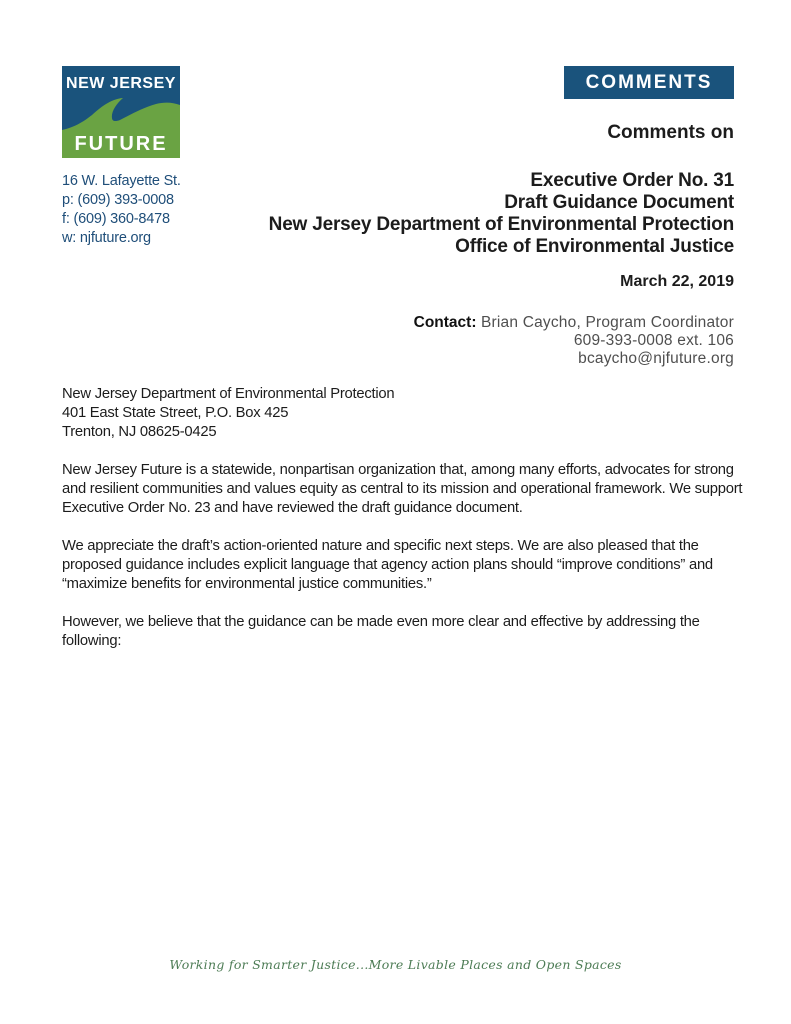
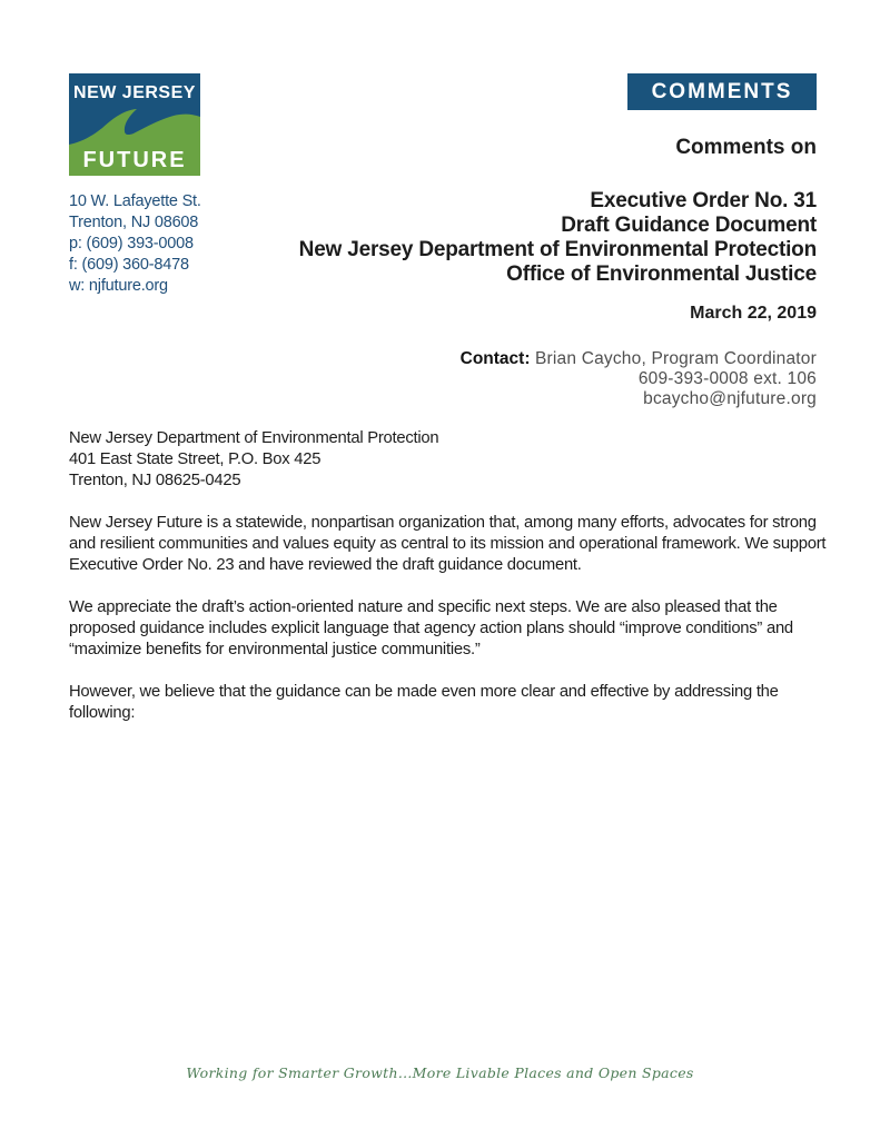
  NEW JERSEY
  FUTURE
- 16 W. Lafayette St.
+ 10 W. Lafayette St.
+ Trenton, NJ 08608
  p: (609) 393-0008
  f: (609) 360-8478
  w: njfuture.org
  COMMENTS
  Comments on
  Executive Order No. 31
  Draft Guidance Document
  New Jersey Department of Environmental Protection
  Office of Environmental Justice
  March 22, 2019
  Contact: Brian Caycho, Program Coordinator
  609-393-0008 ext. 106
  bcaycho@njfuture.org
  New Jersey Department of Environmental Protection
  401 East State Street, P.O. Box 425
  Trenton, NJ 08625-0425
  New Jersey Future is a statewide, nonpartisan organization that, among many efforts, advocates for strong and resilient communities and values equity as central to its mission and operational framework. We support Executive Order No. 23 and have reviewed the draft guidance document.
  We appreciate the draft’s action-oriented nature and specific next steps. We are also pleased that the proposed guidance includes explicit language that agency action plans should “improve conditions” and “maximize benefits for environmental justice communities.”
  However, we believe that the guidance can be made even more clear and effective by addressing the following:
- Working for Smarter Justice...More Livable Places and Open Spaces
+ Working for Smarter Growth...More Livable Places and Open Spaces
